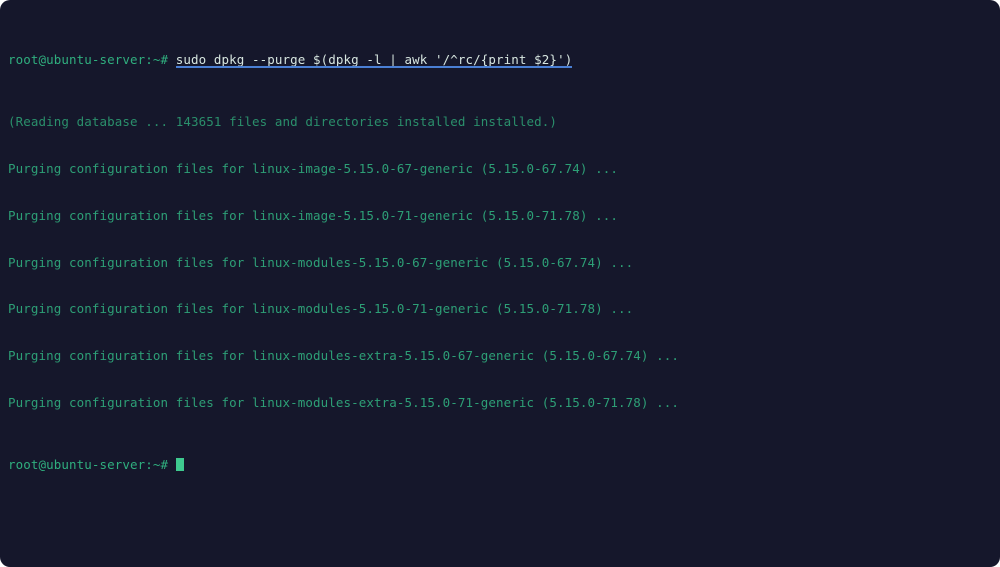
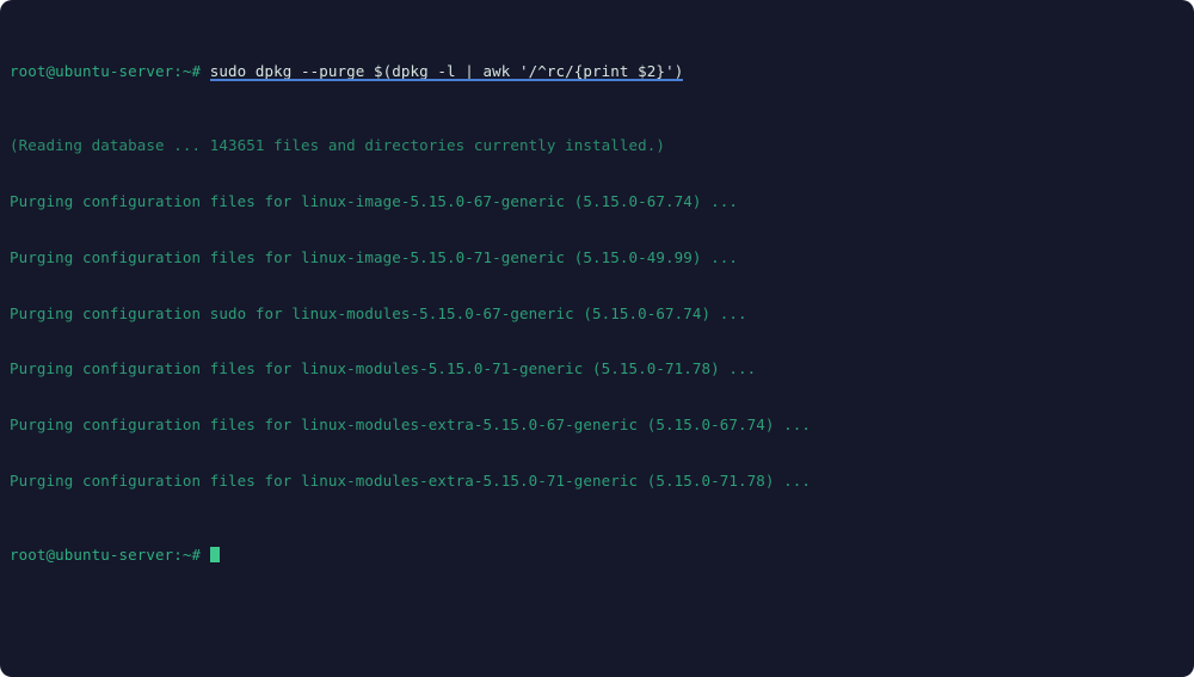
  root@ubuntu-server:~# sudo dpkg --purge $(dpkg -l | awk '/^rc/{print $2}')
- (Reading database ... 143651 files and directories installed installed.)
+ (Reading database ... 143651 files and directories currently installed.)
  Purging configuration files for linux-image-5.15.0-67-generic (5.15.0-67.74) ...
- Purging configuration files for linux-image-5.15.0-71-generic (5.15.0-71.78) ...
+ Purging configuration files for linux-image-5.15.0-71-generic (5.15.0-49.99) ...
- Purging configuration files for linux-modules-5.15.0-67-generic (5.15.0-67.74) ...
+ Purging configuration sudo for linux-modules-5.15.0-67-generic (5.15.0-67.74) ...
  Purging configuration files for linux-modules-5.15.0-71-generic (5.15.0-71.78) ...
  Purging configuration files for linux-modules-extra-5.15.0-67-generic (5.15.0-67.74) ...
  Purging configuration files for linux-modules-extra-5.15.0-71-generic (5.15.0-71.78) ...
  root@ubuntu-server:~#
